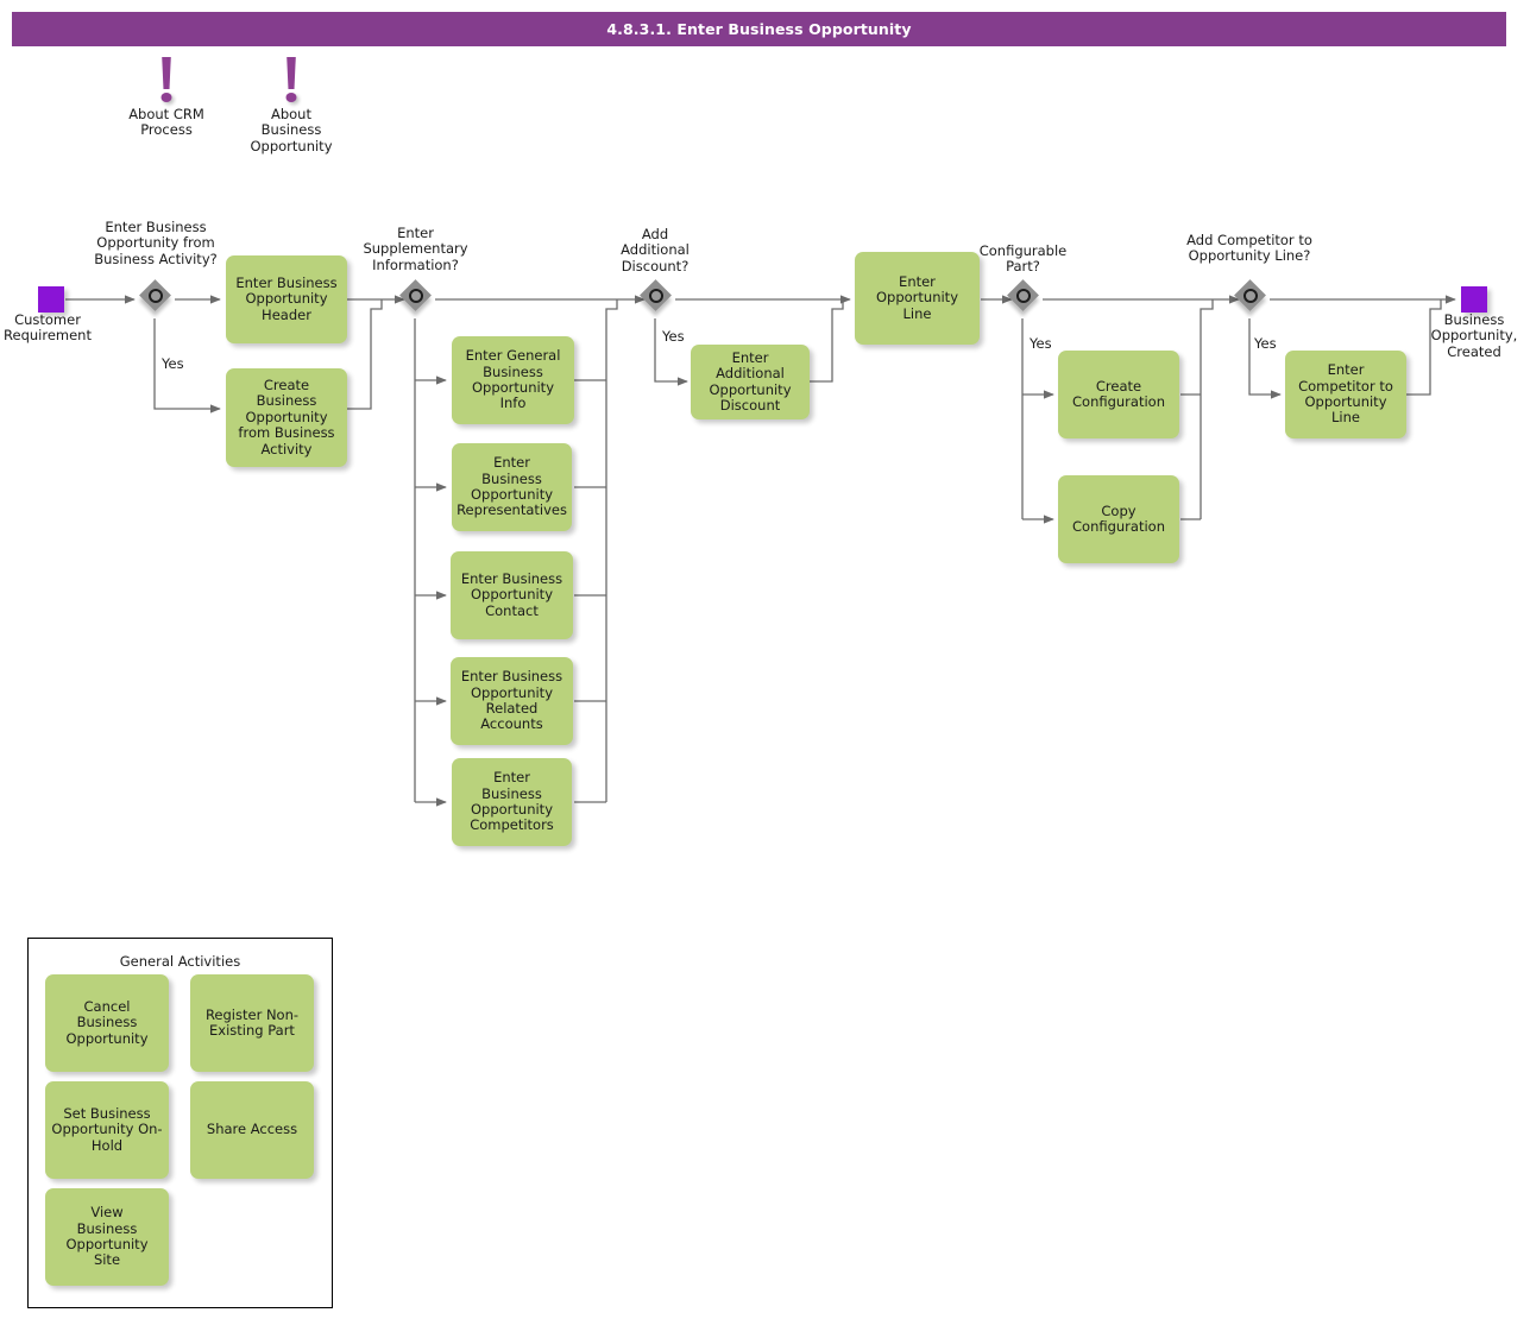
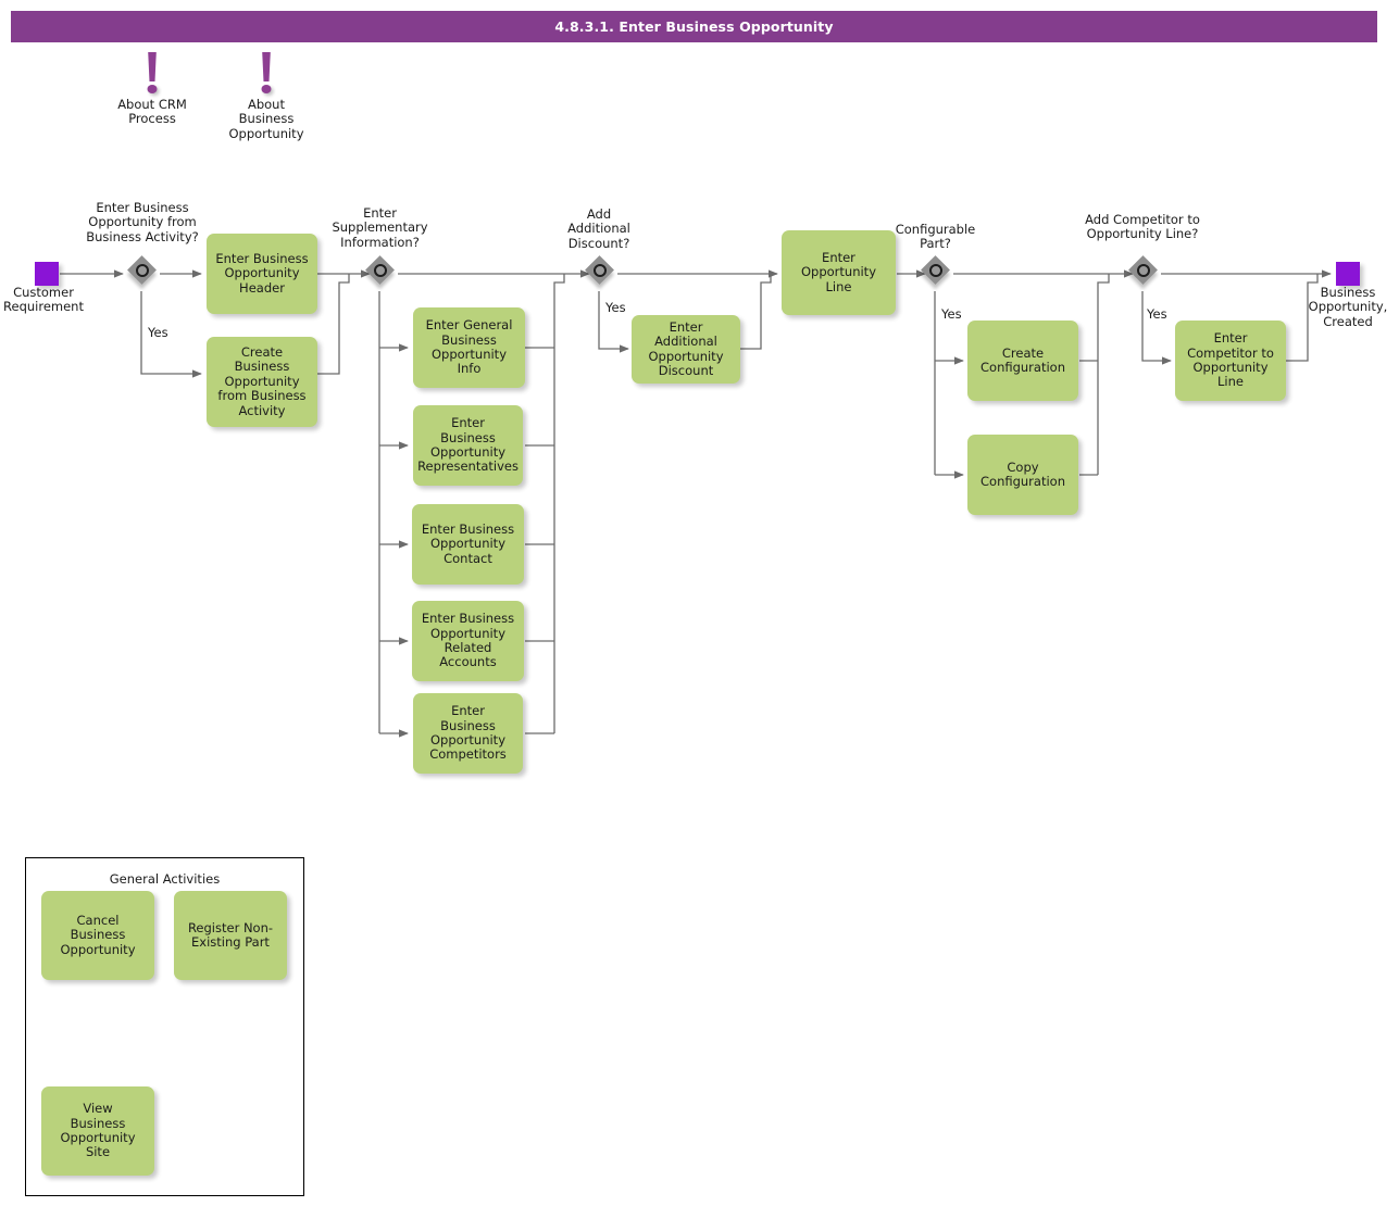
  4.8.3.1. Enter Business Opportunity
  About CRM
  Process
  About
  Business
  Opportunity
  Customer
  Requirement
  Enter Business
  Opportunity from
  Business Activity?
  Yes
  Enter Business
  Opportunity
  Header
  Create Business
  Opportunity
  from Business
  Activity
  Enter
  Supplementary
  Information?
  Enter General
  Business
  Opportunity
  Info
  Enter
  Business
  Opportunity
  Representatives
  Enter Business
  Opportunity
  Contact
  Enter Business
  Opportunity
  Related
  Accounts
  Enter
  Business
  Opportunity
  Competitors
  Add
  Additional
  Discount?
  Yes
  Enter Additional
  Opportunity
  Discount
  Enter
  Opportunity
  Line
  Configurable
  Part?
  Yes
  Create
  Configuration
  Copy
  Configuration
  Add Competitor to
  Opportunity Line?
  Yes
  Enter
  Competitor to
  Opportunity Line
  Business
  Opportunity,
  Created
  General Activities
  Cancel
  Business
  Opportunity
  Register Non-
  Existing Part
- Set Business
- Opportunity On-
- Hold
- Share Access
  View
  Business
  Opportunity
  Site
